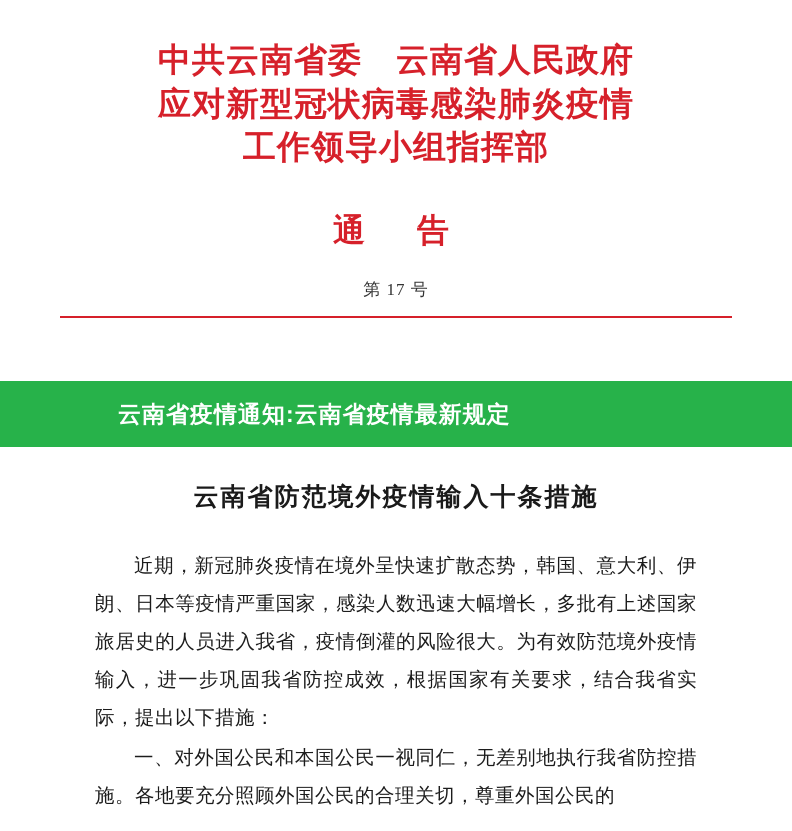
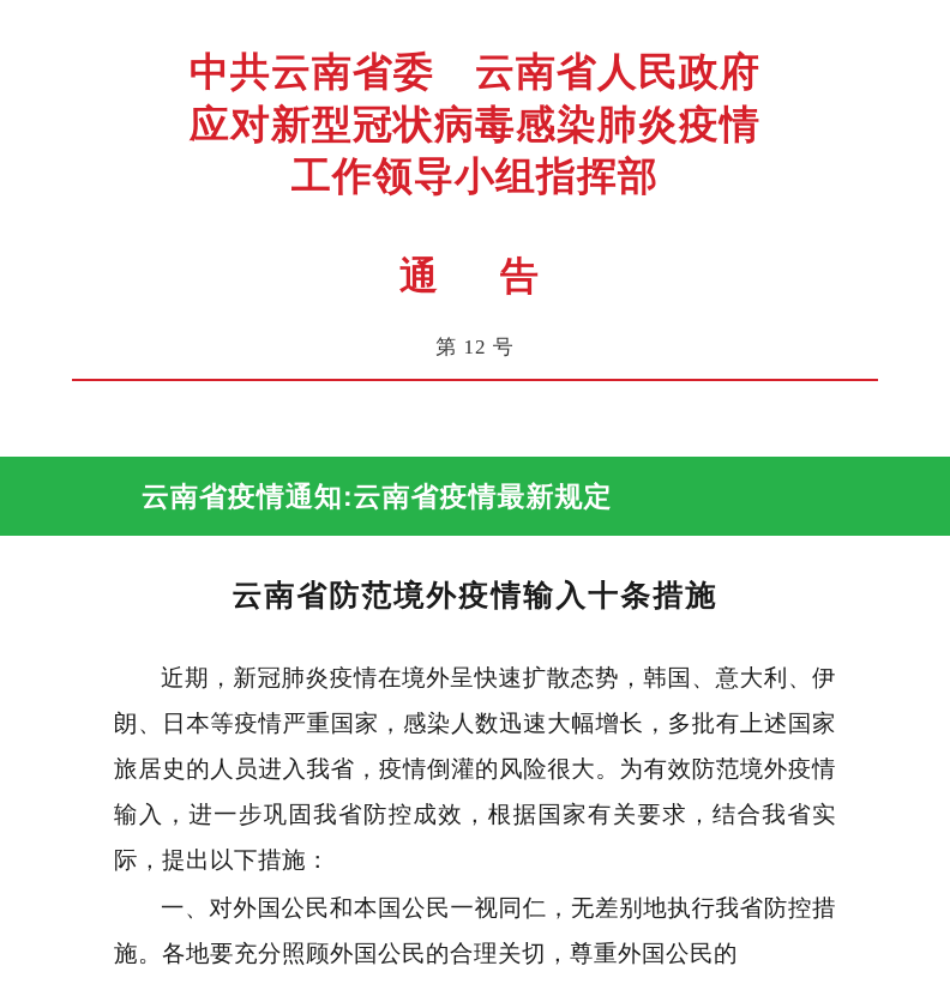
  中共云南省委 云南省人民政府
  应对新型冠状病毒感染肺炎疫情
  工作领导小组指挥部
  通 告
- 第 17 号
+ 第 12 号
  云南省疫情通知:云南省疫情最新规定
  云南省防范境外疫情输入十条措施
  近期，新冠肺炎疫情在境外呈快速扩散态势，韩国、意大利、伊朗、日本等疫情严重国家，感染人数迅速大幅增长，多批有上述国家旅居史的人员进入我省，疫情倒灌的风险很大。为有效防范境外疫情输入，进一步巩固我省防控成效，根据国家有关要求，结合我省实际，提出以下措施：
  一、对外国公民和本国公民一视同仁，无差别地执行我省防控措施。各地要充分照顾外国公民的合理关切，尊重外国公民的
